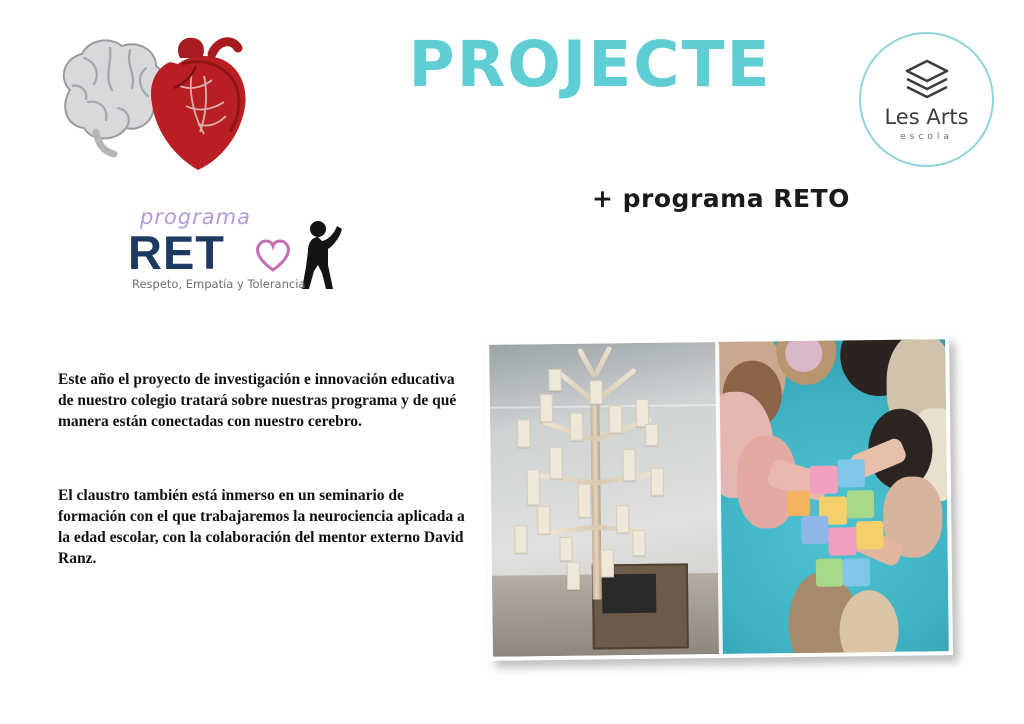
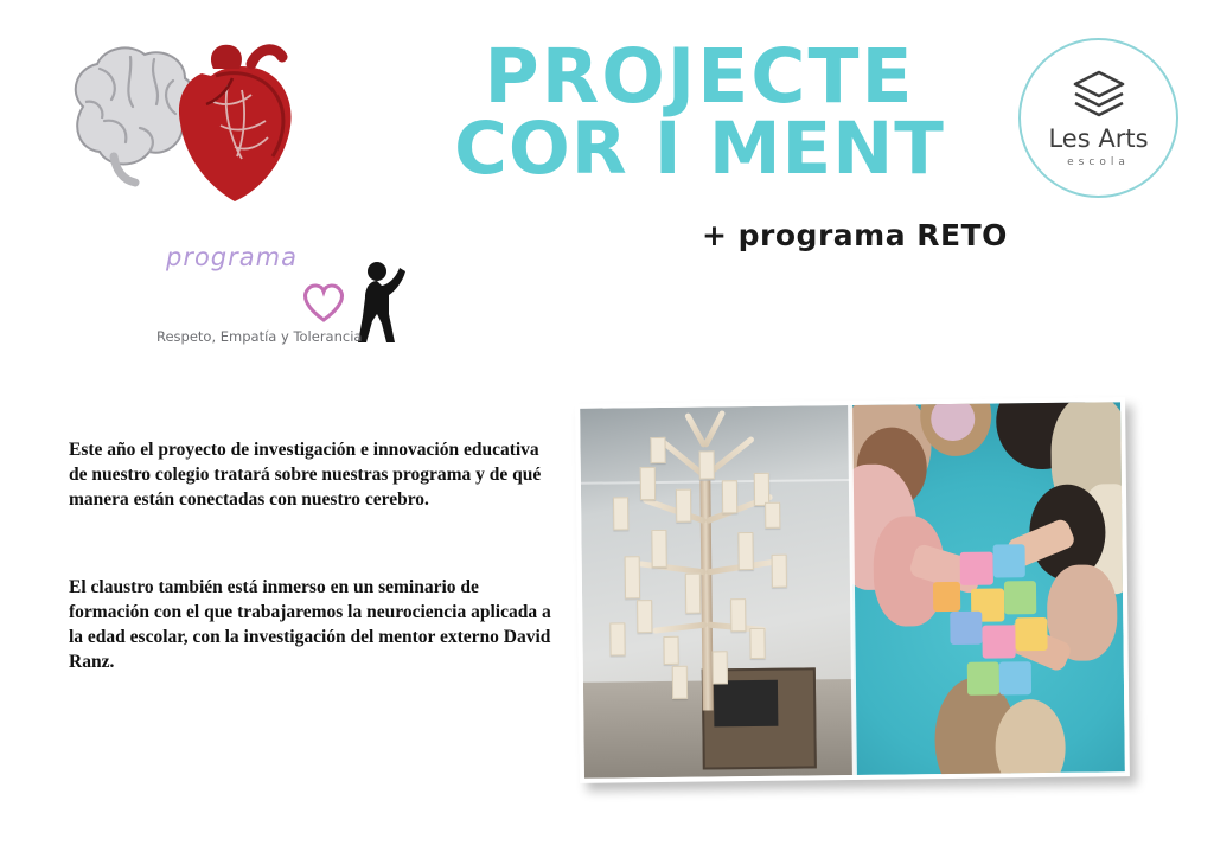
  programa
- RET
  Respeto, Empatía y Tolerancia
  PROJECTE
+ COR I MENT
  + programa RETO
  Les Arts
  escola
  Este año el proyecto de investigación e innovación educativa de nuestro colegio tratará sobre nuestras programa y de qué manera están conectadas con nuestro cerebro.
- El claustro también está inmerso en un seminario de formación con el que trabajaremos la neurociencia aplicada a la edad escolar, con la colaboración del mentor externo David Ranz.
+ El claustro también está inmerso en un seminario de formación con el que trabajaremos la neurociencia aplicada a la edad escolar, con la investigación del mentor externo David Ranz.
